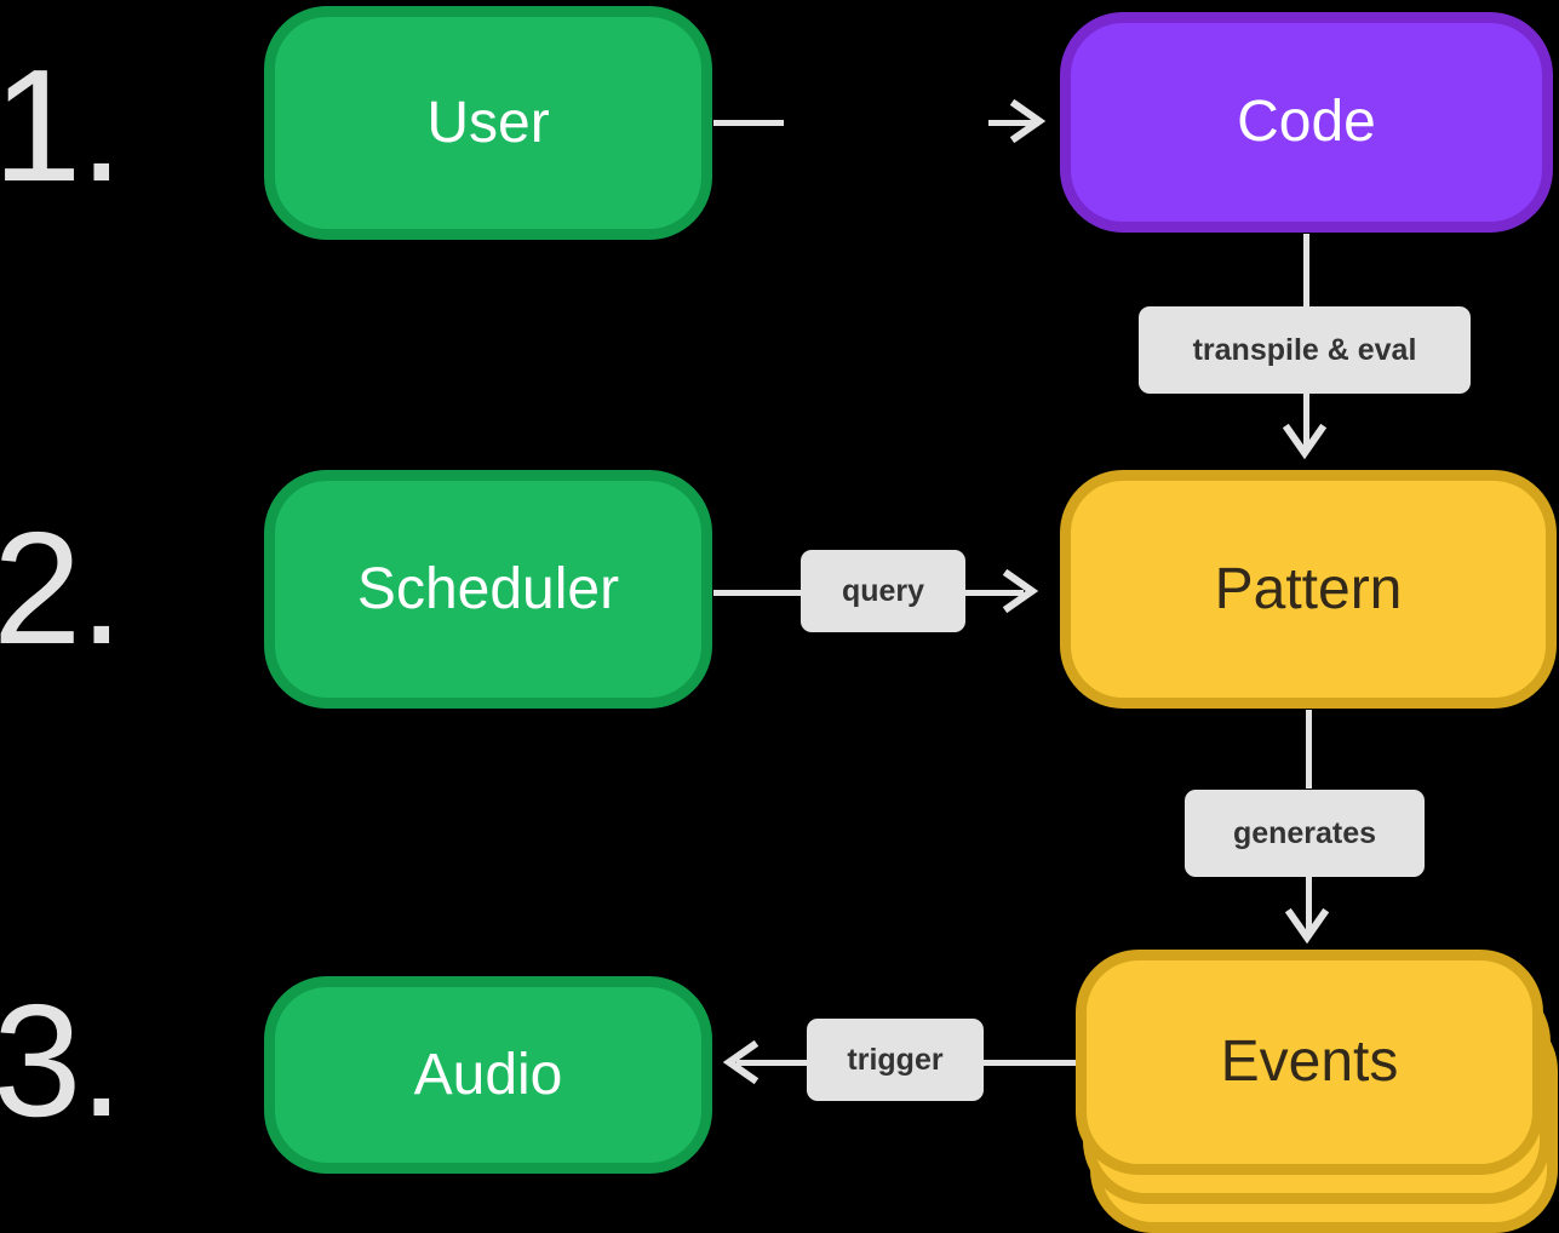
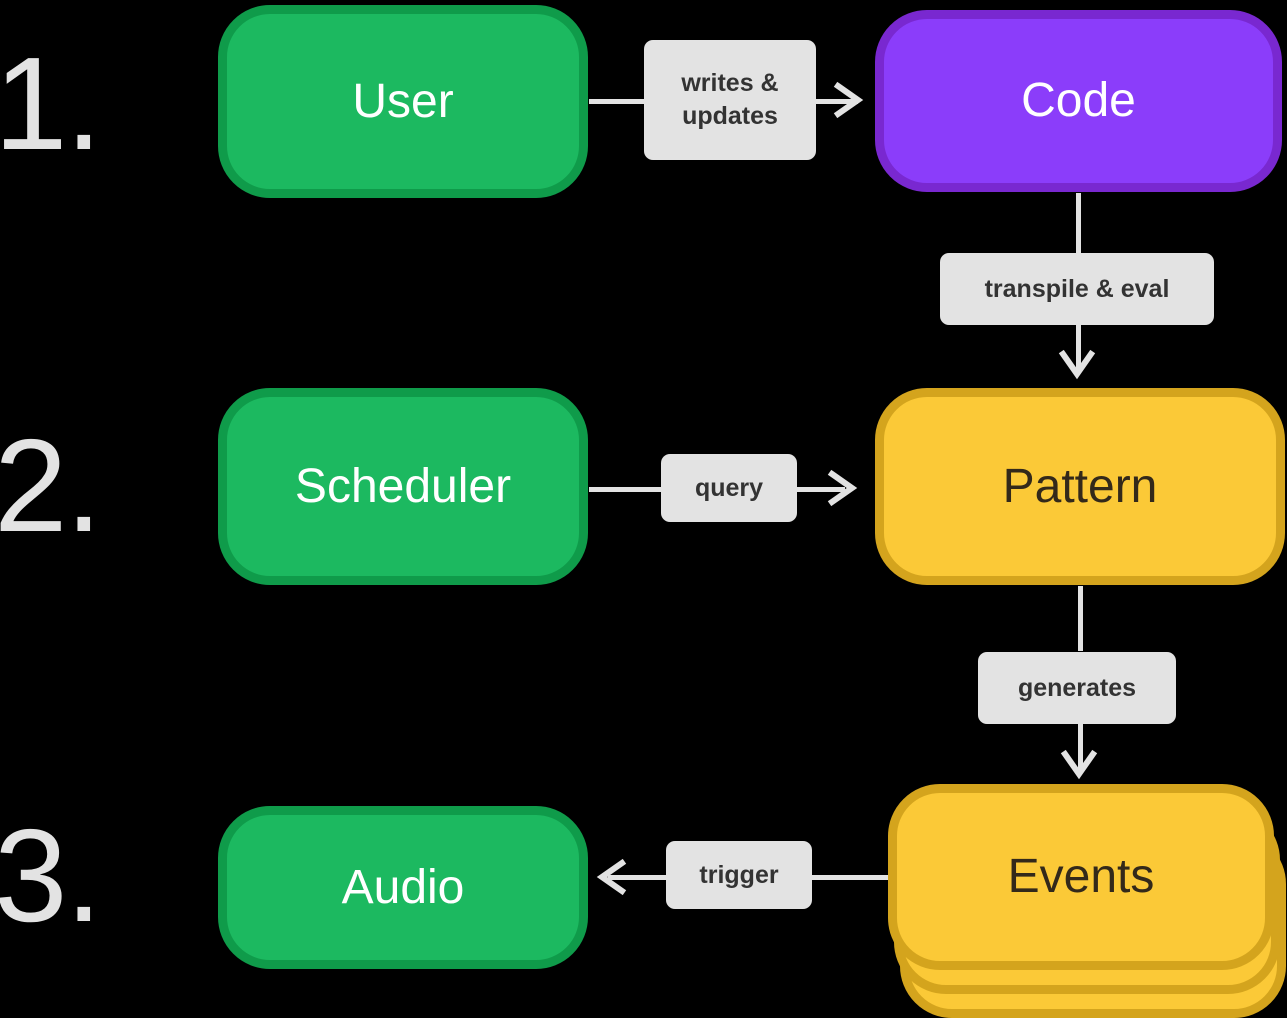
  1.
  2.
  3.
  User
+ writes &
+ updates
  Code
  transpile & eval
  Scheduler
  query
  Pattern
  generates
  Audio
  trigger
  Events
